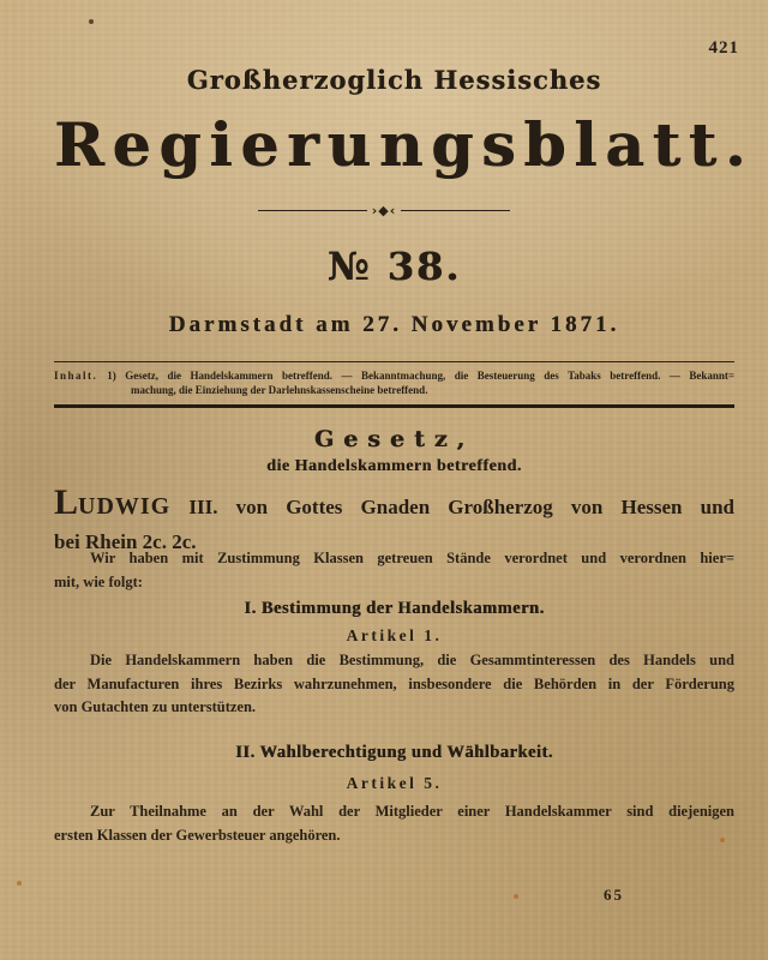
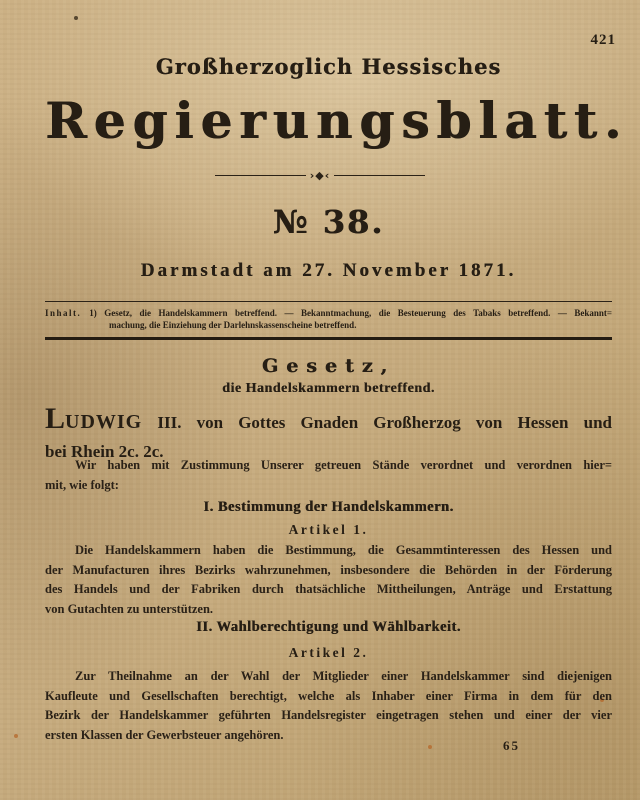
  421
  Großherzoglich Hessisches
  Regierungsblatt.
  ›◆‹
  № 38.
  Darmstadt am 27. November 1871.
  Inhalt. 1) Gesetz, die Handelskammern betreffend. — Bekanntmachung, die Besteuerung des Tabaks betreffend. — Bekannt=
  machung, die Einziehung der Darlehnskassenscheine betreffend.
  Gesetz,
  die Handelskammern betreffend.
  LUDWIG III. von Gottes Gnaden Großherzog von Hessen und
  bei Rhein 2c. 2c.
- Wir haben mit Zustimmung Klassen getreuen Stände verordnet und verordnen hier=
+ Wir haben mit Zustimmung Unserer getreuen Stände verordnet und verordnen hier=
  mit, wie folgt:
  I. Bestimmung der Handelskammern.
  Artikel 1.
- Die Handelskammern haben die Bestimmung, die Gesammtinteressen des Handels und
+ Die Handelskammern haben die Bestimmung, die Gesammtinteressen des Hessen und
  der Manufacturen ihres Bezirks wahrzunehmen, insbesondere die Behörden in der Förderung
+ des Handels und der Fabriken durch thatsächliche Mittheilungen, Anträge und Erstattung
  von Gutachten zu unterstützen.
  II. Wahlberechtigung und Wählbarkeit.
- Artikel 5.
+ Artikel 2.
  Zur Theilnahme an der Wahl der Mitglieder einer Handelskammer sind diejenigen
+ Kaufleute und Gesellschaften berechtigt, welche als Inhaber einer Firma in dem für den
+ Bezirk der Handelskammer geführten Handelsregister eingetragen stehen und einer der vier
  ersten Klassen der Gewerbsteuer angehören.
  65
